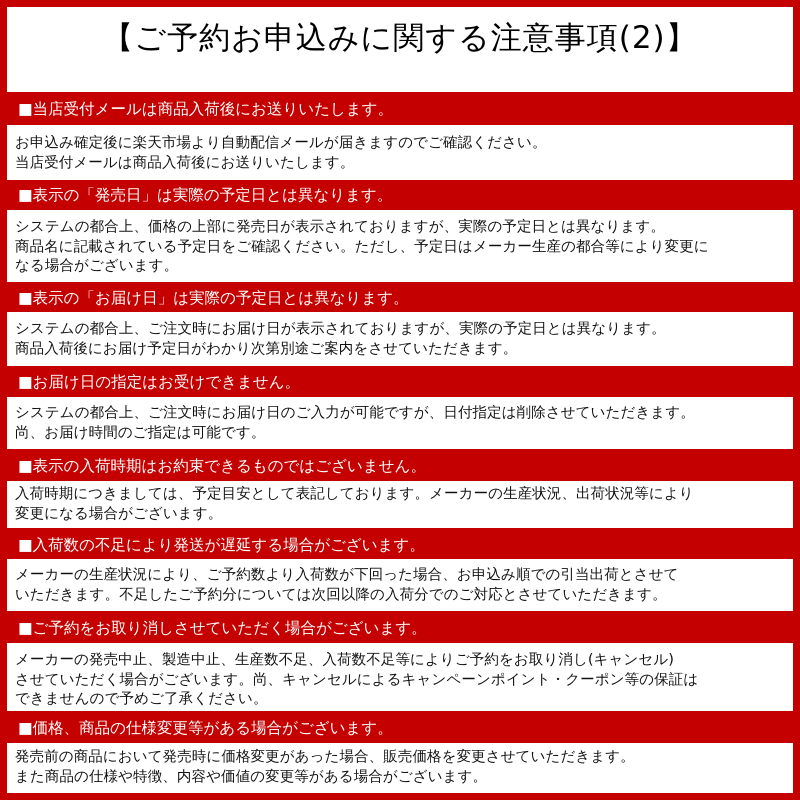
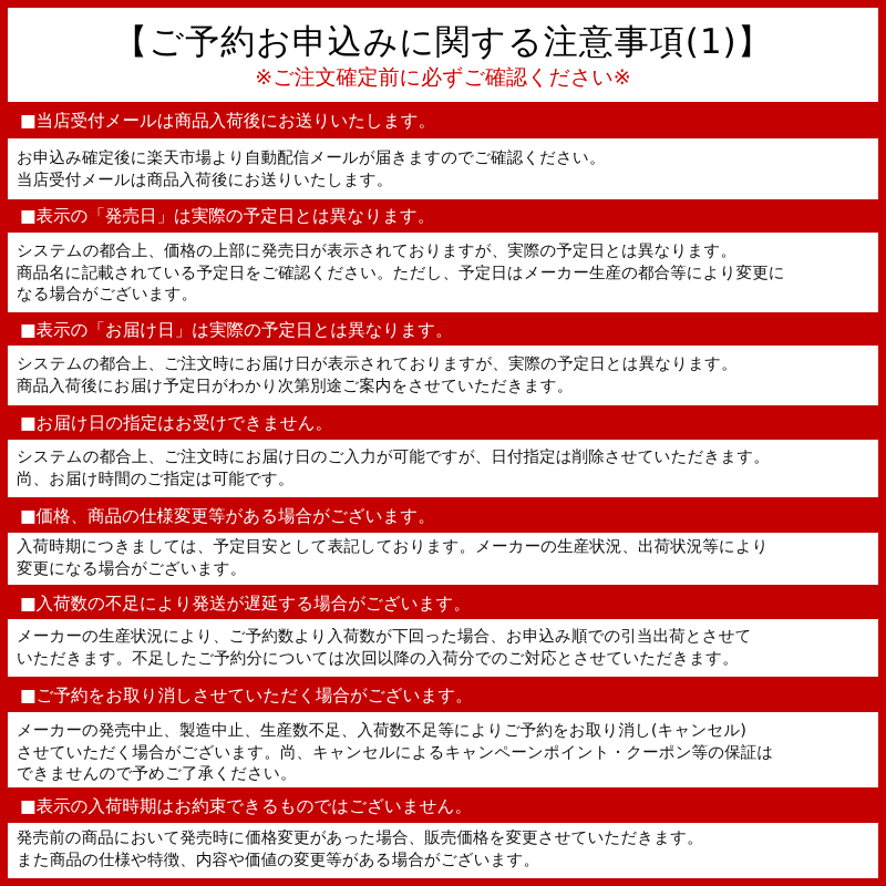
- 【ご予約お申込みに関する注意事項(2)】
+ 【ご予約お申込みに関する注意事項(1)】
+ ※ご注文確定前に必ずご確認ください※
  ■当店受付メールは商品入荷後にお送りいたします。
  お申込み確定後に楽天市場より自動配信メールが届きますのでご確認ください。
  当店受付メールは商品入荷後にお送りいたします。
  ■表示の「発売日」は実際の予定日とは異なります。
  システムの都合上、価格の上部に発売日が表示されておりますが、実際の予定日とは異なります。
  商品名に記載されている予定日をご確認ください。ただし、予定日はメーカー生産の都合等により変更に
  なる場合がございます。
  ■表示の「お届け日」は実際の予定日とは異なります。
  システムの都合上、ご注文時にお届け日が表示されておりますが、実際の予定日とは異なります。
  商品入荷後にお届け予定日がわかり次第別途ご案内をさせていただきます。
  ■お届け日の指定はお受けできません。
  システムの都合上、ご注文時にお届け日のご入力が可能ですが、日付指定は削除させていただきます。
  尚、お届け時間のご指定は可能です。
- ■表示の入荷時期はお約束できるものではございません。
+ ■価格、商品の仕様変更等がある場合がございます。
  入荷時期につきましては、予定目安として表記しております。メーカーの生産状況、出荷状況等により
  変更になる場合がございます。
  ■入荷数の不足により発送が遅延する場合がございます。
  メーカーの生産状況により、ご予約数より入荷数が下回った場合、お申込み順での引当出荷とさせて
  いただきます。不足したご予約分については次回以降の入荷分でのご対応とさせていただきます。
  ■ご予約をお取り消しさせていただく場合がございます。
  メーカーの発売中止、製造中止、生産数不足、入荷数不足等によりご予約をお取り消し(キャンセル)
  させていただく場合がございます。尚、キャンセルによるキャンペーンポイント・クーポン等の保証は
  できませんので予めご了承ください。
- ■価格、商品の仕様変更等がある場合がございます。
+ ■表示の入荷時期はお約束できるものではございません。
  発売前の商品において発売時に価格変更があった場合、販売価格を変更させていただきます。
  また商品の仕様や特徴、内容や価値の変更等がある場合がございます。
